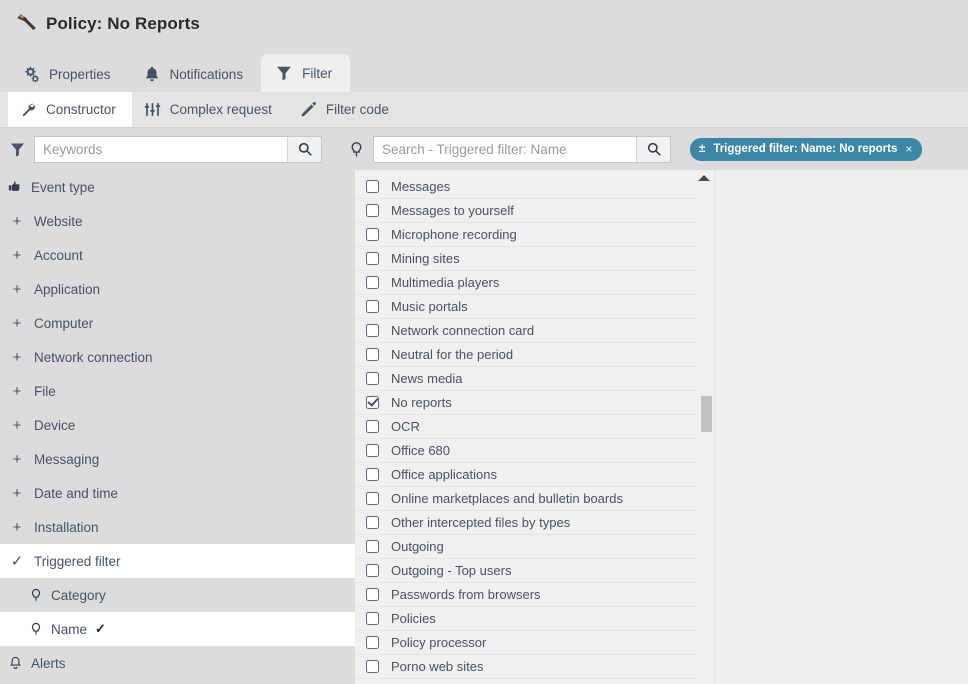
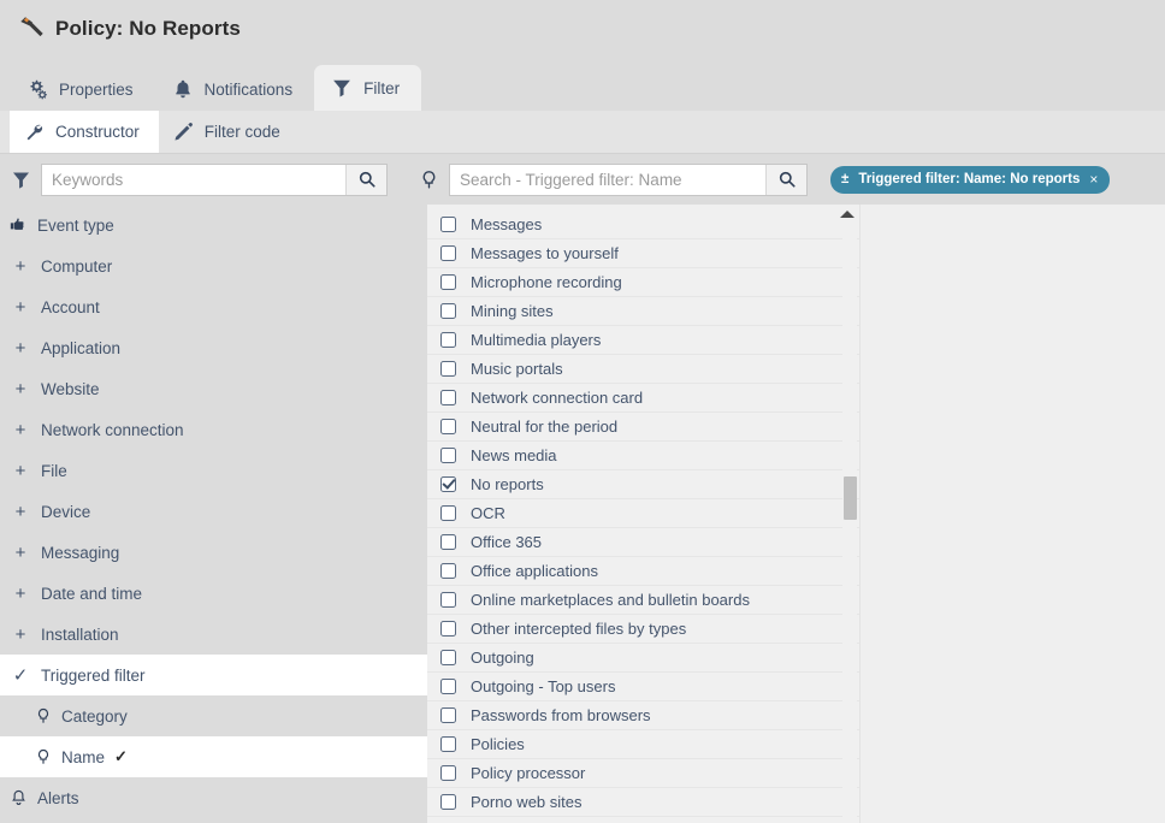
  Policy: No Reports
  Properties
  Notifications
  Filter
  Constructor
- Complex request
  Filter code
  Keywords
  Search - Triggered filter: Name
  ±
  Triggered filter: Name: No reports
  ×
  Event type
  +
- Website
+ Computer
  +
  Account
  +
  Application
  +
- Computer
+ Website
  +
  Network connection
  +
  File
  +
  Device
  +
  Messaging
  +
  Date and time
  +
  Installation
  ✓
  Triggered filter
  Category
  Name
  ✓
  Alerts
  Messages
  Messages to yourself
  Microphone recording
  Mining sites
  Multimedia players
  Music portals
  Network connection card
  Neutral for the period
  News media
  No reports
  OCR
- Office 680
+ Office 365
  Office applications
  Online marketplaces and bulletin boards
  Other intercepted files by types
  Outgoing
  Outgoing - Top users
  Passwords from browsers
  Policies
  Policy processor
  Porno web sites
